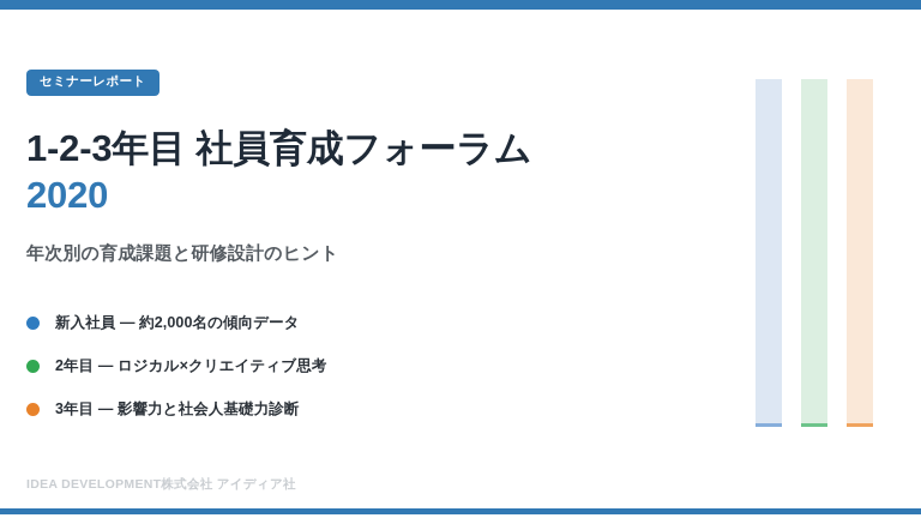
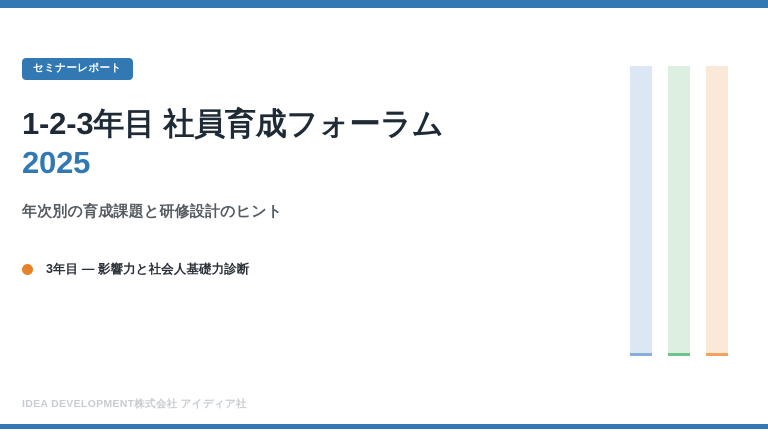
  セミナーレポート
  1-2-3年目 社員育成フォーラム
- 2020
+ 2025
  年次別の育成課題と研修設計のヒント
- 新入社員 — 約2,000名の傾向データ
- 2年目 — ロジカル×クリエイティブ思考
  3年目 — 影響力と社会人基礎力診断
  IDEA DEVELOPMENT株式会社 アイディア社
